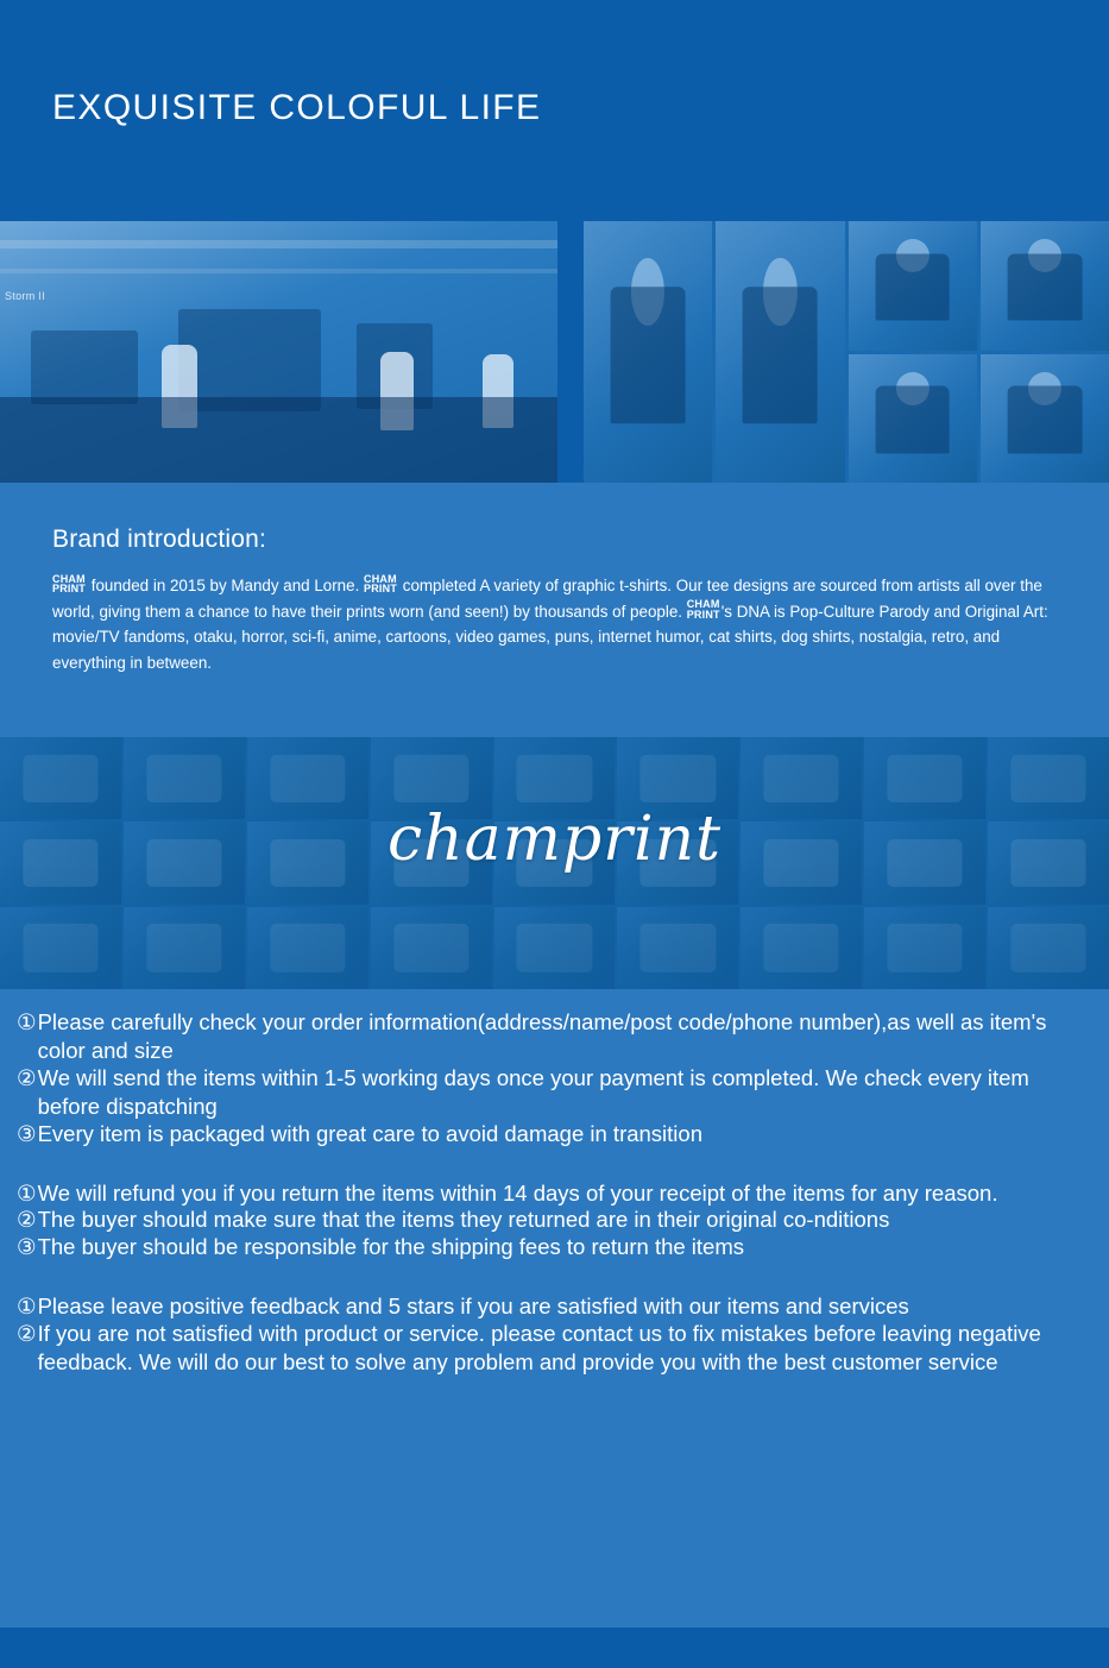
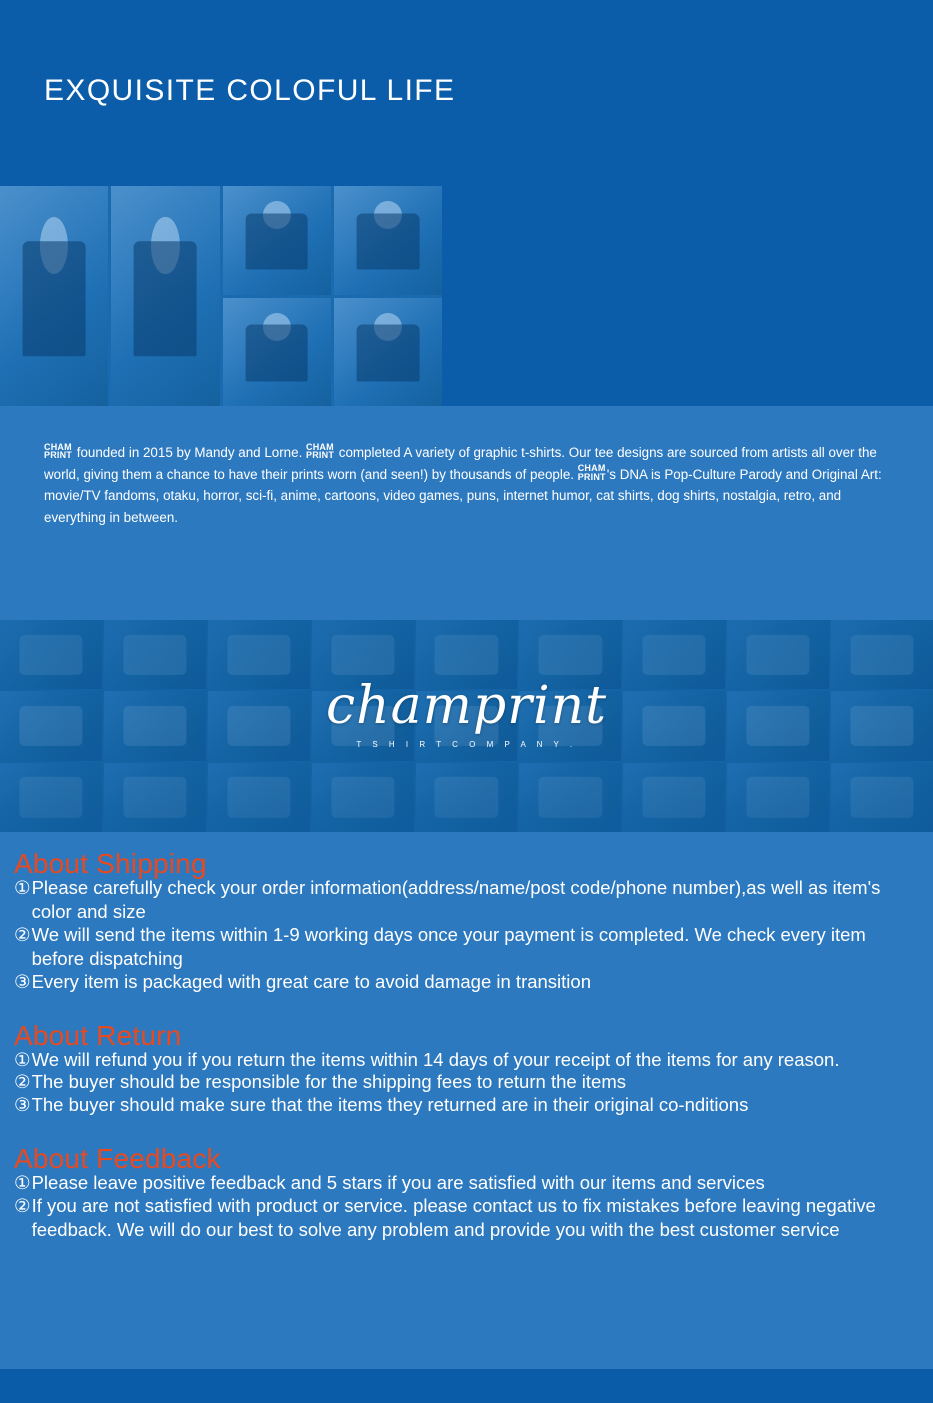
  EXQUISITE COLOFUL LIFE
- Storm II
- Brand introduction:
  CHAM
  PRINT
  founded in 2015 by Mandy and Lorne.
  CHAM
  PRINT
  completed A variety of graphic t-shirts. Our tee designs are sourced from artists all over the world, giving them a chance to have their prints worn (and seen!) by thousands of people.
  CHAM
  PRINT
  's DNA is Pop-Culture Parody and Original Art: movie/TV fandoms, otaku, horror, sci-fi, anime, cartoons, video games, puns, internet humor, cat shirts, dog shirts, nostalgia, retro, and everything in between.
  champrint
+ T S H I R T C O M P A N Y .
+ About Shipping
  ①
  Please carefully check your order information(address/name/post code/phone number),as well as item's color and size
  ②
- We will send the items within 1-5 working days once your payment is completed. We check every item before dispatching
+ We will send the items within 1-9 working days once your payment is completed. We check every item before dispatching
  ③
  Every item is packaged with great care to avoid damage in transition
+ About Return
  ①
  We will refund you if you return the items within 14 days of your receipt of the items for any reason.
  ②
- The buyer should make sure that the items they returned are in their original co-nditions
+ The buyer should be responsible for the shipping fees to return the items
  ③
- The buyer should be responsible for the shipping fees to return the items
+ The buyer should make sure that the items they returned are in their original co-nditions
+ About Feedback
  ①
  Please leave positive feedback and 5 stars if you are satisfied with our items and services
  ②
  If you are not satisfied with product or service. please contact us to fix mistakes before leaving negative feedback. We will do our best to solve any problem and provide you with the best customer service
